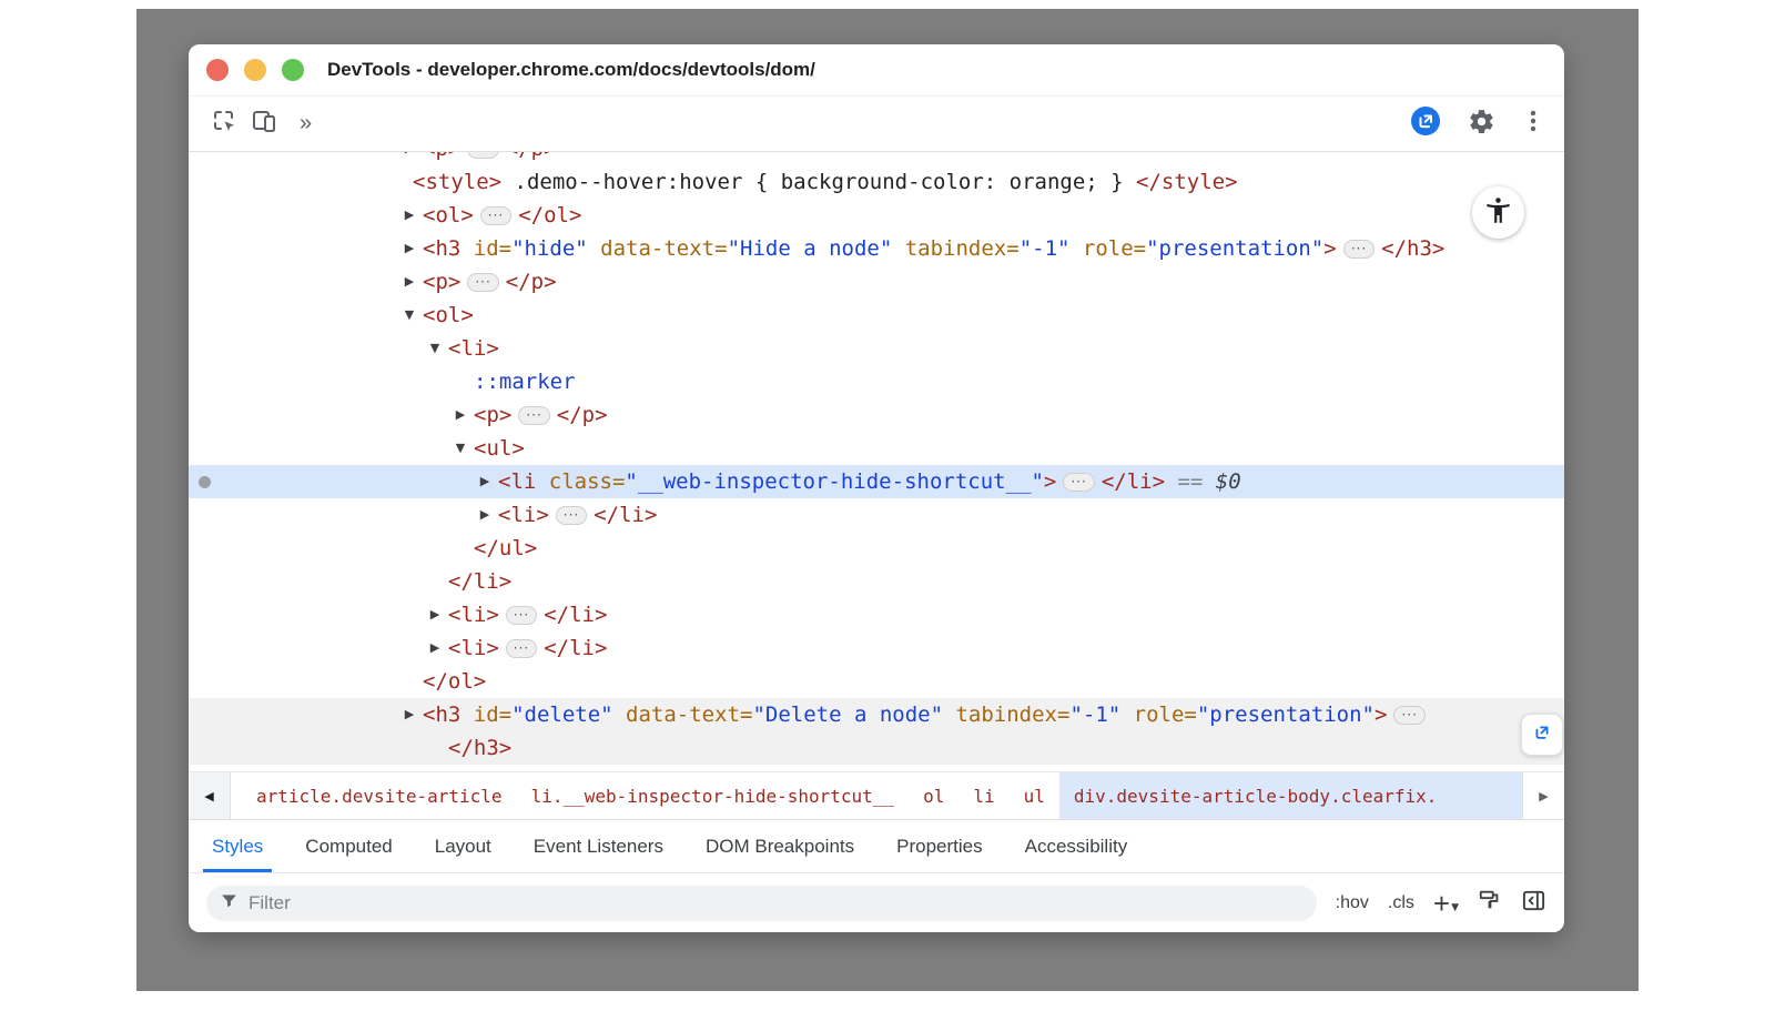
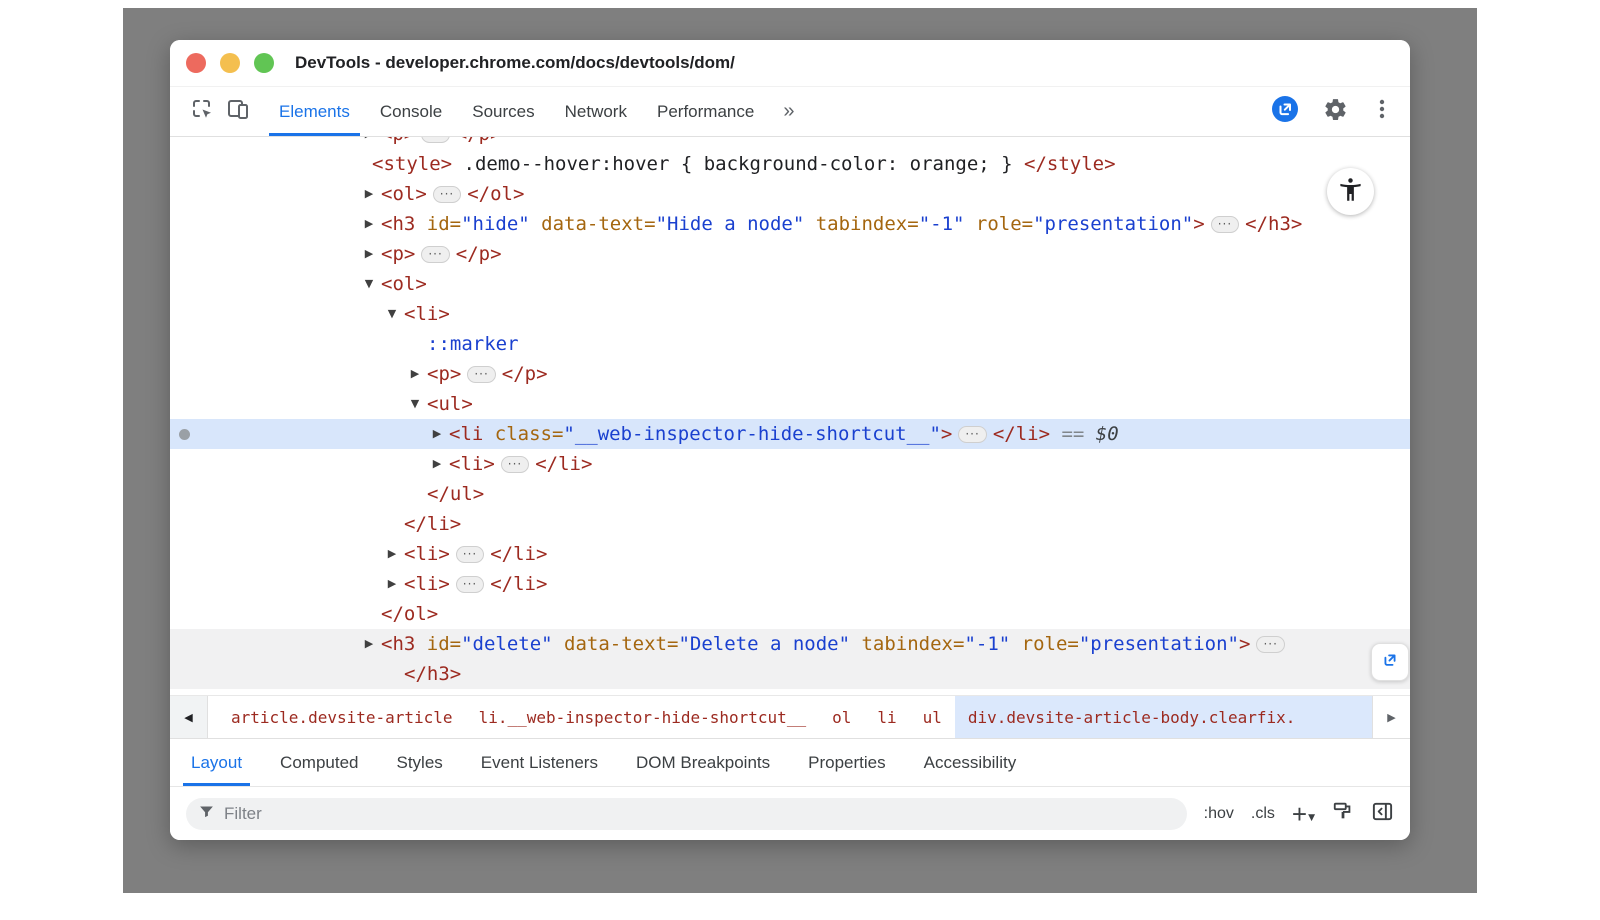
  DevTools - developer.chrome.com/docs/devtools/dom/
+ Elements
+ Console
+ Sources
+ Network
+ Performance
  »
  <style> .demo--hover:hover { background-color: orange; } </style>
  ▶
  <ol> ··· </ol>
  ▶
  <h3 id="hide" data-text="Hide a node" tabindex="-1" role="presentation"> ··· </h3>
  ▶
  <p> ··· </p>
  ▼
  <ol>
  ▼
  <li>
  ::marker
  ▶
  <p> ··· </p>
  ▼
  <ul>
  ▶
  <li class="__web-inspector-hide-shortcut__"> ··· </li> == $0
  ▶
  <li> ··· </li>
  </ul>
  </li>
  ▶
  <li> ··· </li>
  ▶
  <li> ··· </li>
  </ol>
  ▶
  <h3 id="delete" data-text="Delete a node" tabindex="-1" role="presentation"> ···
  </h3>
  ◀
  article.devsite-article
  li.__web-inspector-hide-shortcut__
  ol
  li
  ul
  div.devsite-article-body.clearfix.
  ▶
- Styles
+ Layout
  Computed
- Layout
+ Styles
  Event Listeners
  DOM Breakpoints
  Properties
  Accessibility
  Filter
  :hov
  .cls
  +
  ▼
